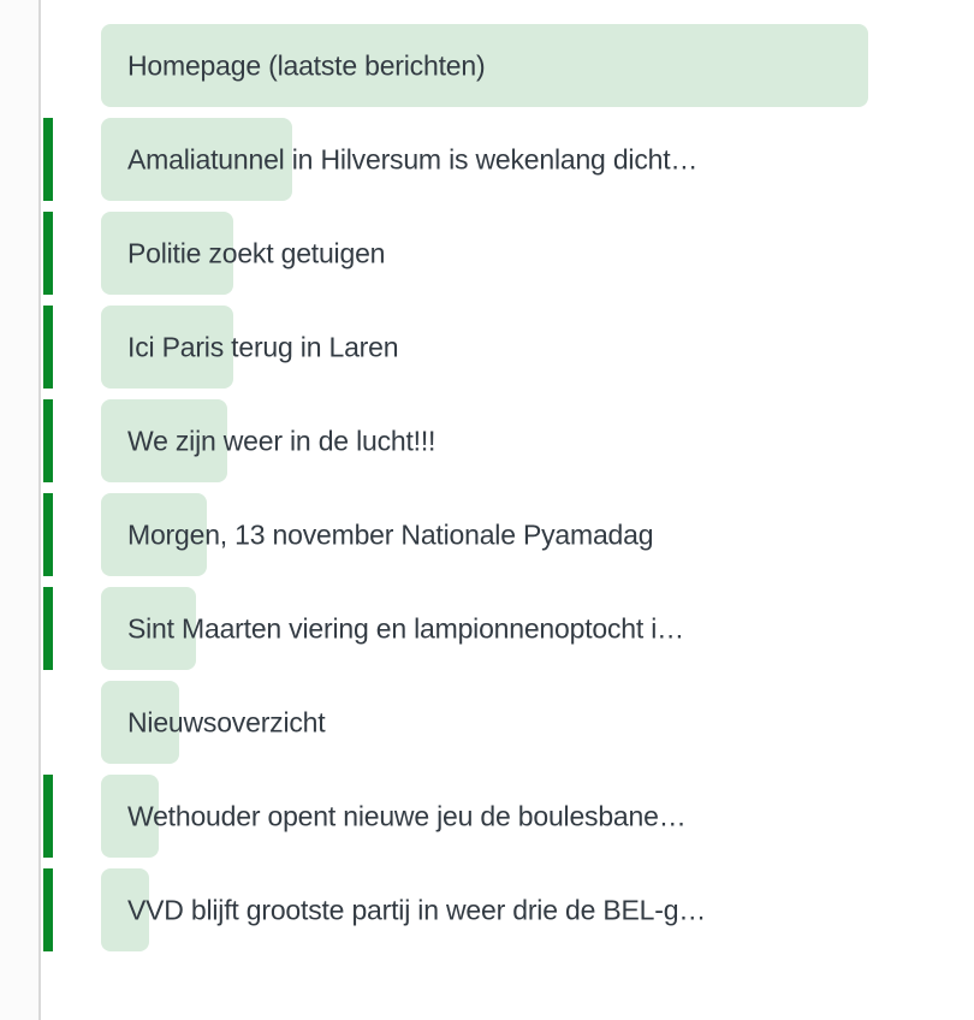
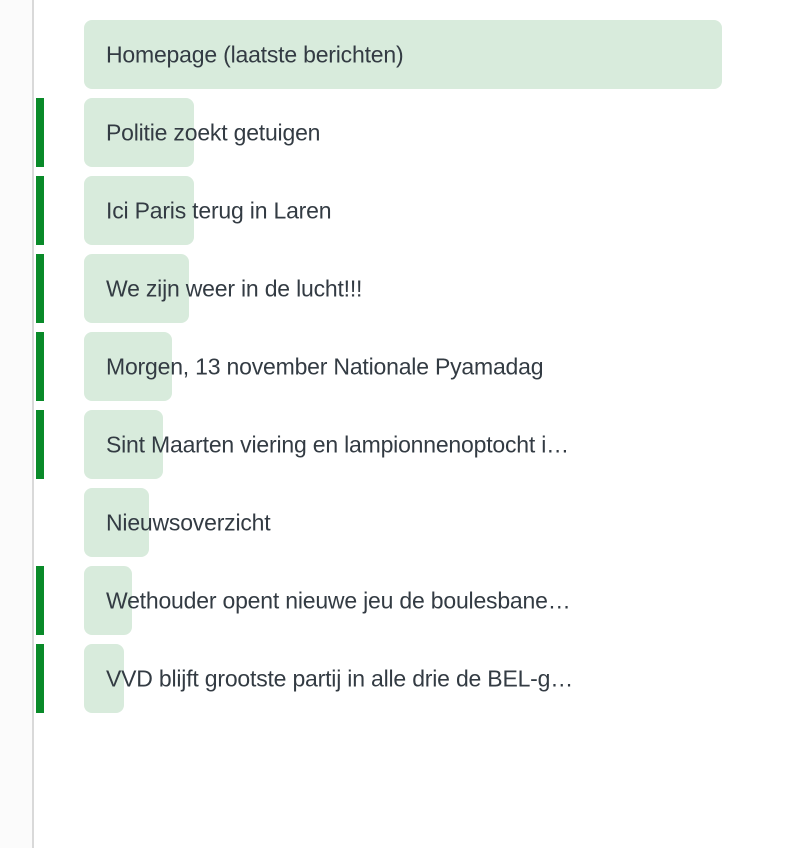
  Homepage (laatste berichten)
- Amaliatunnel in Hilversum is wekenlang dicht…
  Politie zoekt getuigen
  Ici Paris terug in Laren
  We zijn weer in de lucht!!!
  Morgen, 13 november Nationale Pyamadag
  Sint Maarten viering en lampionnenoptocht i…
  Nieuwsoverzicht
  Wethouder opent nieuwe jeu de boulesbane…
- VVD blijft grootste partij in weer drie de BEL-g…
+ VVD blijft grootste partij in alle drie de BEL-g…
